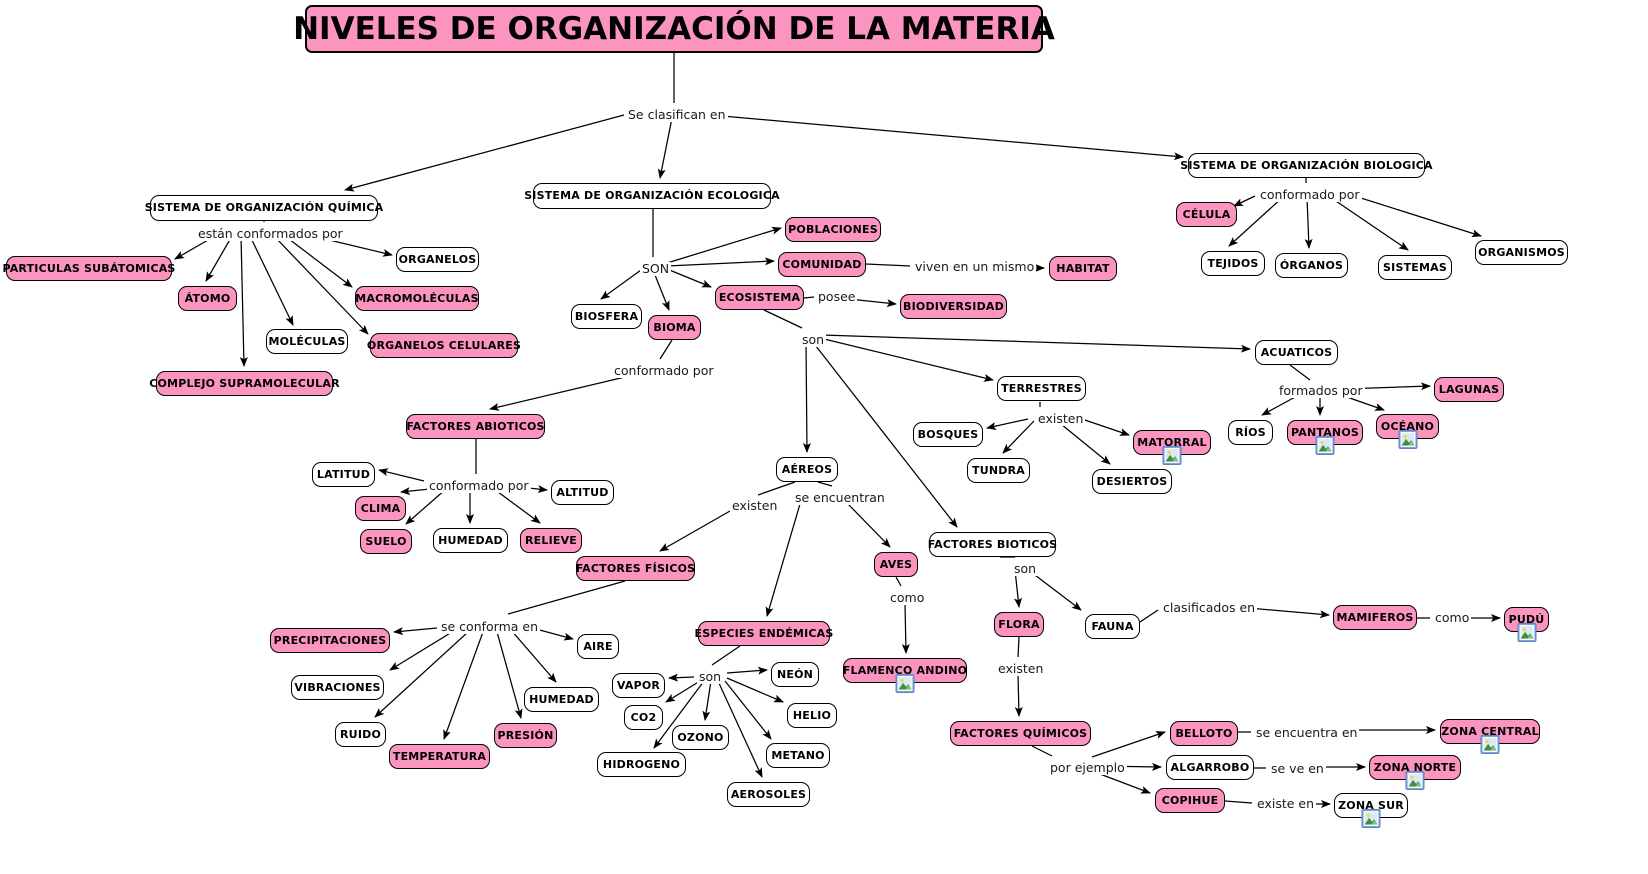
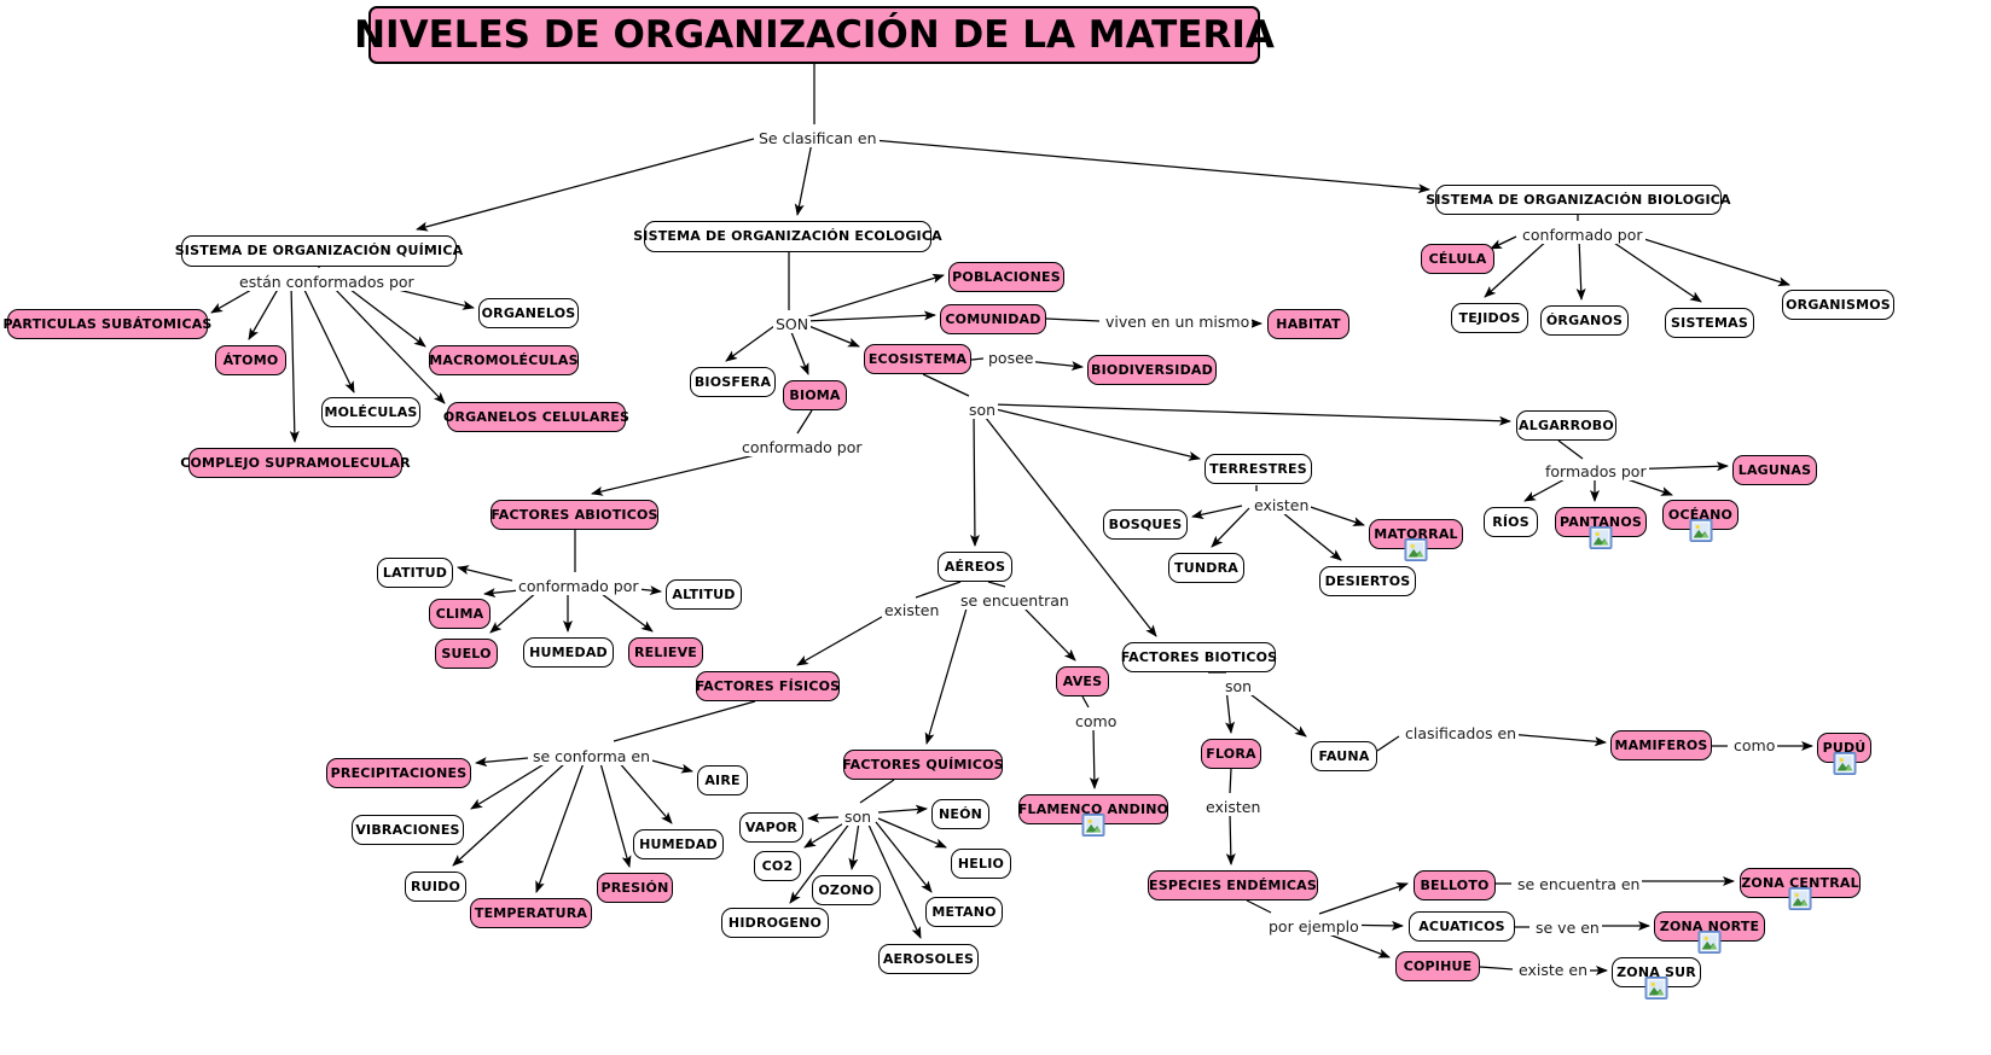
  Se clasifican en
  están conformados por
  SON
  viven en un mismo
  posee
  conformado por
  son
  conformado por
  existen
  formados por
  existen
  se encuentran
  se conforma en
  son
  como
  son
  clasificados en
  como
  existen
  por ejemplo
  se encuentra en
  se ve en
  existe en
  conformado por
  NIVELES DE ORGANIZACIÓN DE LA MATERIA
  SISTEMA DE ORGANIZACIÓN QUÍMICA
  SISTEMA DE ORGANIZACIÓN ECOLOGICA
  SISTEMA DE ORGANIZACIÓN BIOLOGICA
  PARTICULAS SUBÁTOMICAS
  ÁTOMO
  MOLÉCULAS
  COMPLEJO SUPRAMOLECULAR
  ORGANELOS
  MACROMOLÉCULAS
  ORGANELOS CELULARES
  BIOSFERA
  BIOMA
  POBLACIONES
  COMUNIDAD
  HABITAT
  ECOSISTEMA
  BIODIVERSIDAD
  FACTORES ABIOTICOS
  LATITUD
  CLIMA
  SUELO
  HUMEDAD
  RELIEVE
  ALTITUD
  AÉREOS
  TERRESTRES
  BOSQUES
  TUNDRA
  DESIERTOS
  MATORRAL
- ACUATICOS
+ ALGARROBO
  LAGUNAS
  RÍOS
  PANTANOS
  OCÉANO
  FACTORES FÍSICOS
  PRECIPITACIONES
  VIBRACIONES
  RUIDO
  TEMPERATURA
  PRESIÓN
  HUMEDAD
  AIRE
- ESPECIES ENDÉMICAS
+ FACTORES QUÍMICOS
  VAPOR
  CO2
  HIDROGENO
  OZONO
  AEROSOLES
  NEÓN
  HELIO
  METANO
  AVES
  FLAMENCO ANDINO
  FACTORES BIOTICOS
  FLORA
  FAUNA
  MAMIFEROS
  PUDÚ
- FACTORES QUÍMICOS
+ ESPECIES ENDÉMICAS
  BELLOTO
- ALGARROBO
+ ACUATICOS
  COPIHUE
  ZONA CENTRAL
  ZONA NORTE
  ZONA SUR
  CÉLULA
  TEJIDOS
  ÓRGANOS
  SISTEMAS
  ORGANISMOS
